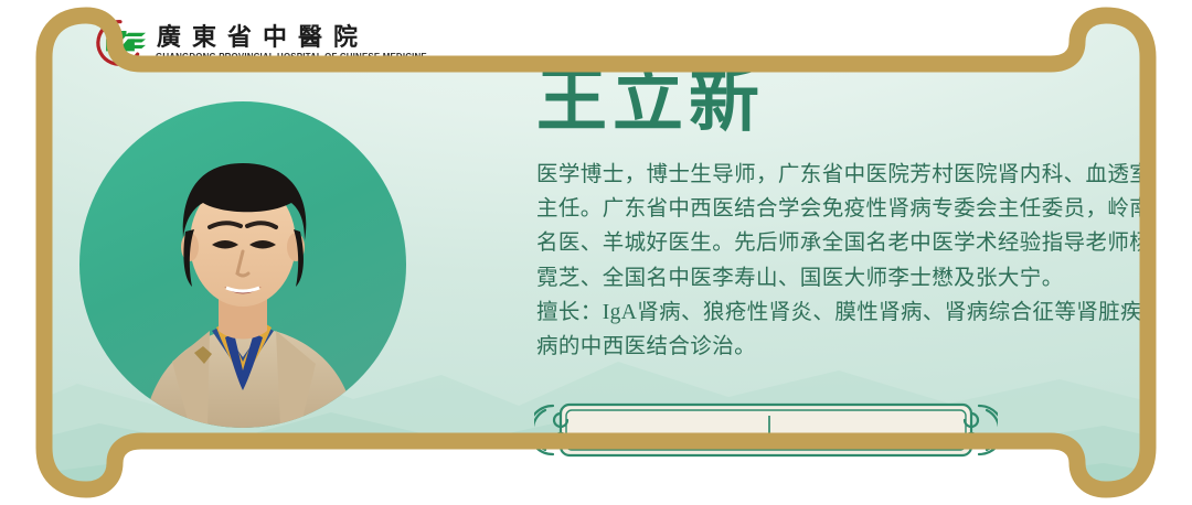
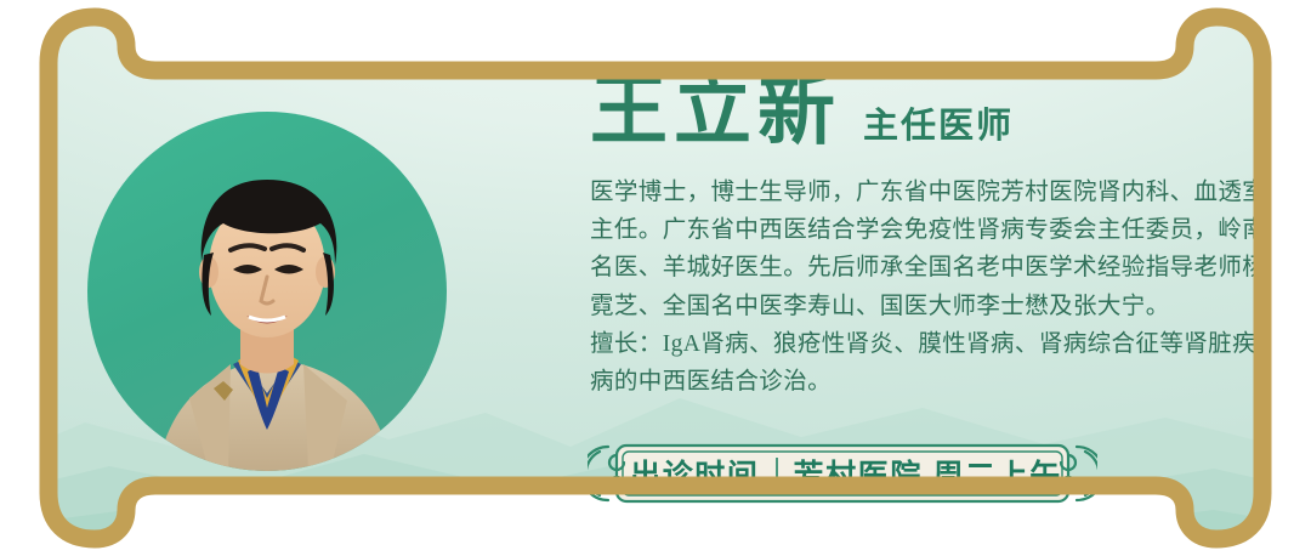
- 廣東省中醫院
  王立新
+ 主任医师
  医学博士，博士生导师，广东省中医院芳村医院肾内科、血透
  主任。广东省中西医结合学会免疫性肾病专委会主任委员，岭
  名医、羊城好医生。先后师承全国名老中医学术经验指导老师
  霓芝、全国名中医李寿山、国医大师李士懋及张大宁。
  擅长：IgA肾病、狼疮性肾炎、膜性肾病、肾病综合征等肾脏疾
  病的中西医结合诊治。
+ 出诊时间
+ 芳村医院 周二上午
